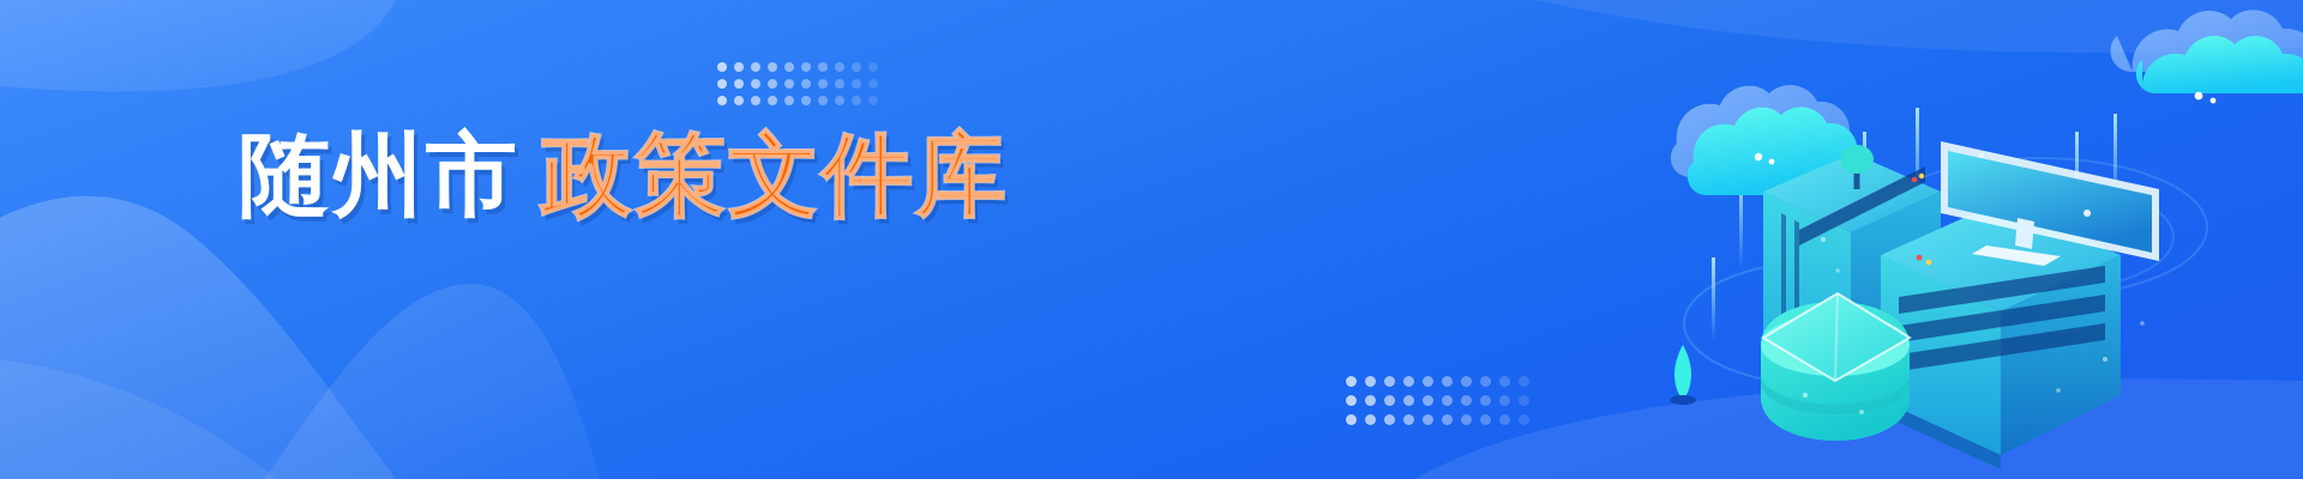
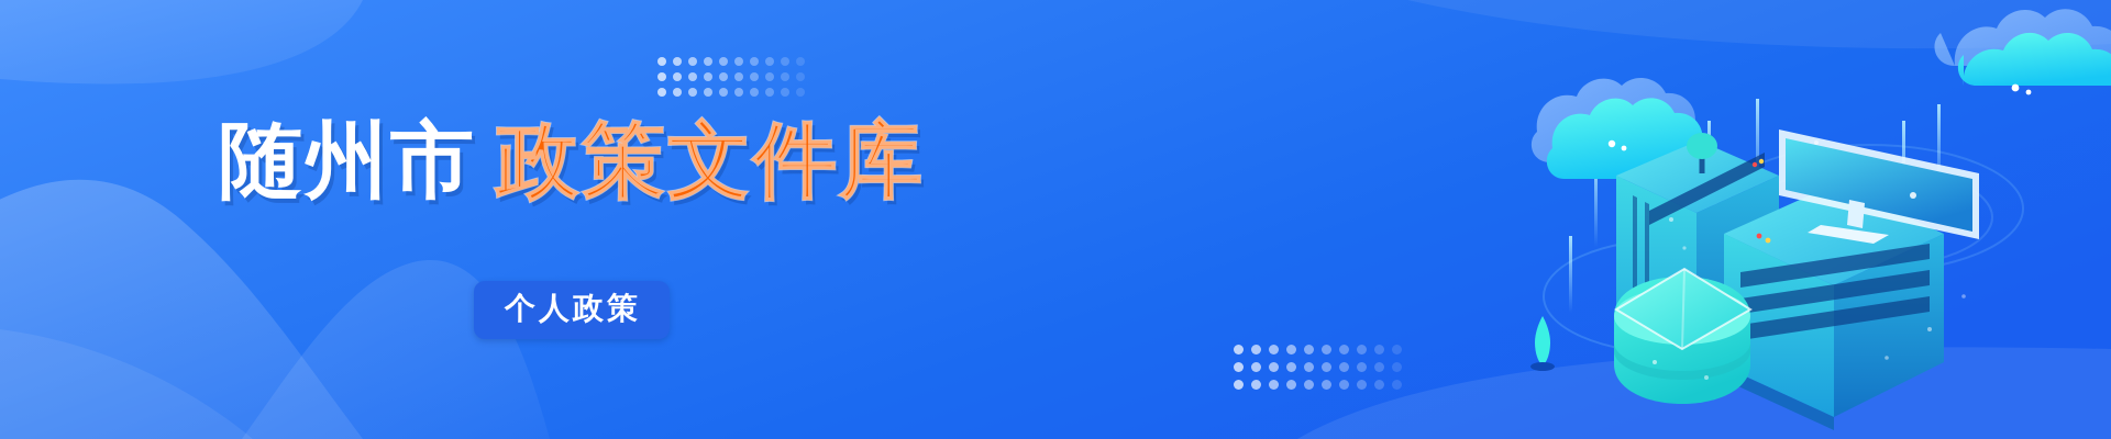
  随州市 政策文件库
+ 个人政策
